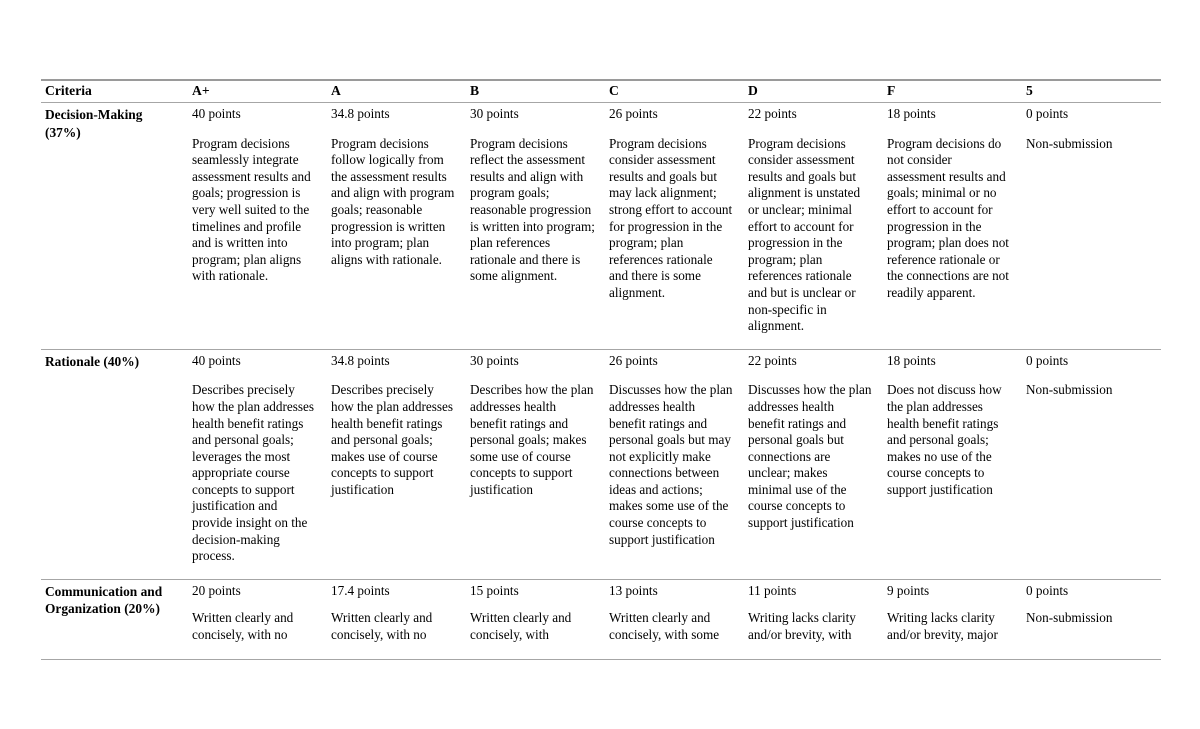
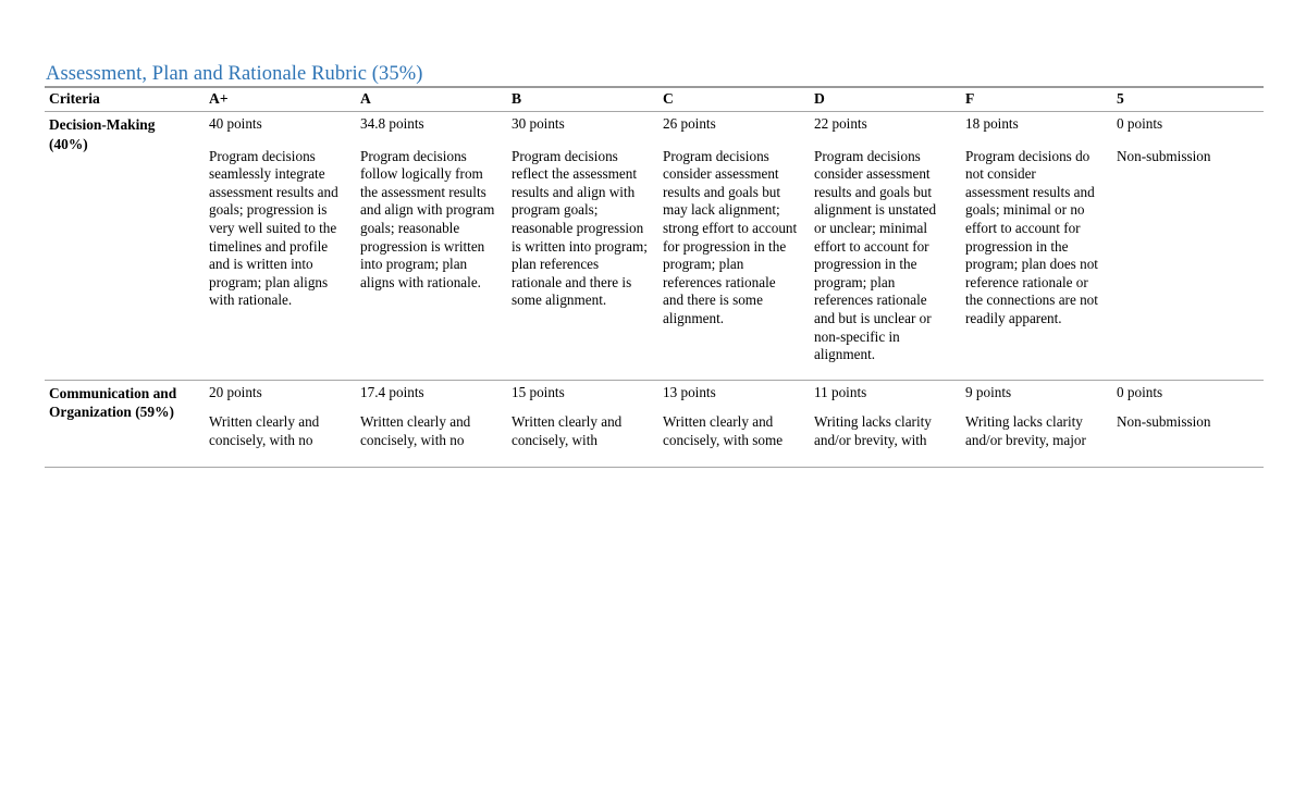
+ Assessment, Plan and Rationale Rubric (35%)
  Criteria	A+	A	B	C	D	F	5
- Decision-Making (37%)	40 points Program decisions seamlessly integrate assessment results and goals; progression is very well suited to the timelines and profile and is written into program; plan aligns with rationale.	34.8 points Program decisions follow logically from the assessment results and align with program goals; reasonable progression is written into program; plan aligns with rationale.	30 points Program decisions reflect the assessment results and align with program goals; reasonable progression is written into program; plan references rationale and there is some alignment.	26 points Program decisions consider assessment results and goals but may lack alignment; strong effort to account for progression in the program; plan references rationale and there is some alignment.	22 points Program decisions consider assessment results and goals but alignment is unstated or unclear; minimal effort to account for progression in the program; plan references rationale and but is unclear or non-specific in alignment.	18 points Program decisions do not consider assessment results and goals; minimal or no effort to account for progression in the program; plan does not reference rationale or the connections are not readily apparent.	0 points Non-submission
+ Decision-Making (40%)	40 points Program decisions seamlessly integrate assessment results and goals; progression is very well suited to the timelines and profile and is written into program; plan aligns with rationale.	34.8 points Program decisions follow logically from the assessment results and align with program goals; reasonable progression is written into program; plan aligns with rationale.	30 points Program decisions reflect the assessment results and align with program goals; reasonable progression is written into program; plan references rationale and there is some alignment.	26 points Program decisions consider assessment results and goals but may lack alignment; strong effort to account for progression in the program; plan references rationale and there is some alignment.	22 points Program decisions consider assessment results and goals but alignment is unstated or unclear; minimal effort to account for progression in the program; plan references rationale and but is unclear or non-specific in alignment.	18 points Program decisions do not consider assessment results and goals; minimal or no effort to account for progression in the program; plan does not reference rationale or the connections are not readily apparent.	0 points Non-submission
- Rationale (40%)	40 points Describes precisely how the plan addresses health benefit ratings and personal goals; leverages the most appropriate course concepts to support justification and provide insight on the decision-making process.	34.8 points Describes precisely how the plan addresses health benefit ratings and personal goals; makes use of course concepts to support justification	30 points Describes how the plan addresses health benefit ratings and personal goals; makes some use of course concepts to support justification	26 points Discusses how the plan addresses health benefit ratings and personal goals but may not explicitly make connections between ideas and actions; makes some use of the course concepts to support justification	22 points Discusses how the plan addresses health benefit ratings and personal goals but connections are unclear; makes minimal use of the course concepts to support justification	18 points Does not discuss how the plan addresses health benefit ratings and personal goals; makes no use of the course concepts to support justification	0 points Non-submission
- Communication and Organization (20%)	20 points Written clearly and concisely, with no	17.4 points Written clearly and concisely, with no	15 points Written clearly and concisely, with	13 points Written clearly and concisely, with some	11 points Writing lacks clarity and/or brevity, with	9 points Writing lacks clarity and/or brevity, major	0 points Non-submission
+ Communication and Organization (59%)	20 points Written clearly and concisely, with no	17.4 points Written clearly and concisely, with no	15 points Written clearly and concisely, with	13 points Written clearly and concisely, with some	11 points Writing lacks clarity and/or brevity, with	9 points Writing lacks clarity and/or brevity, major	0 points Non-submission
